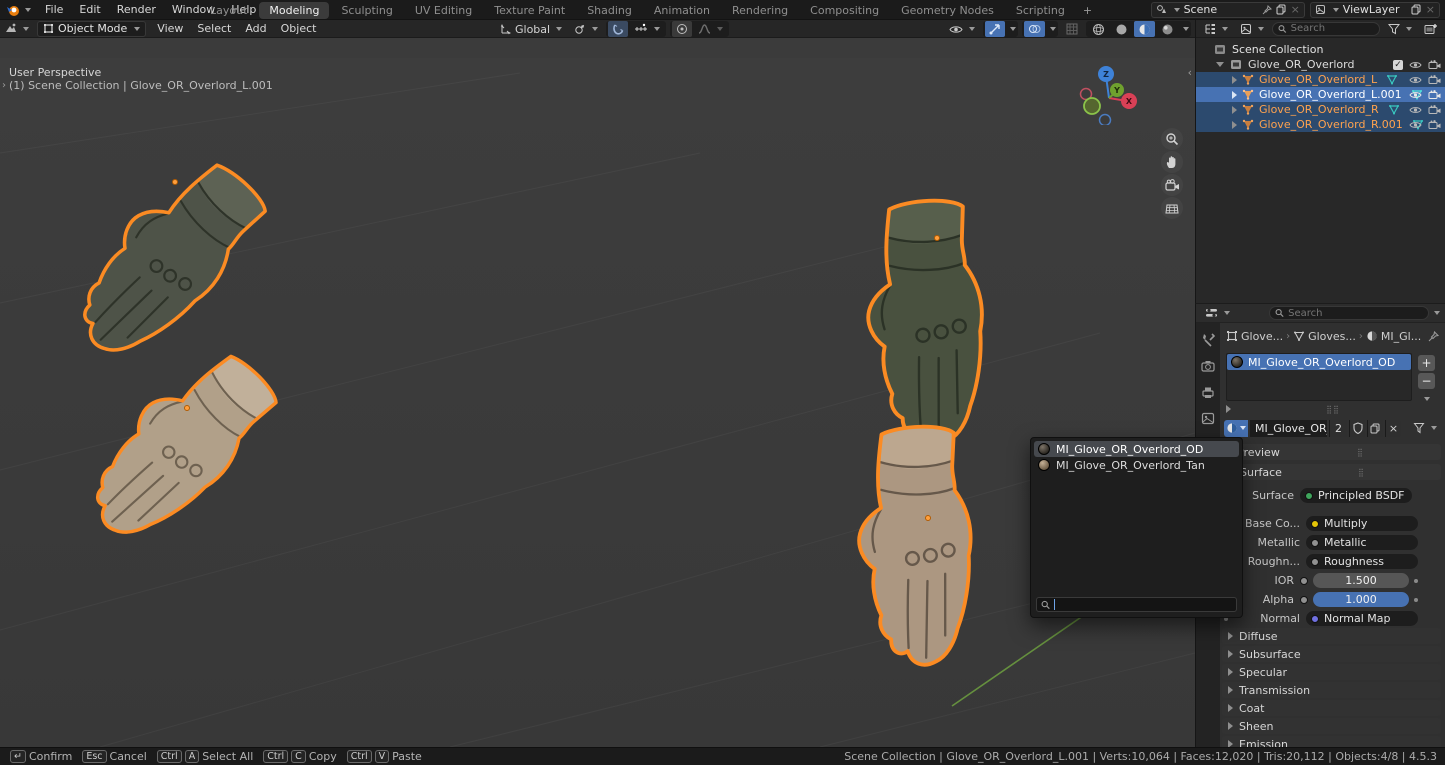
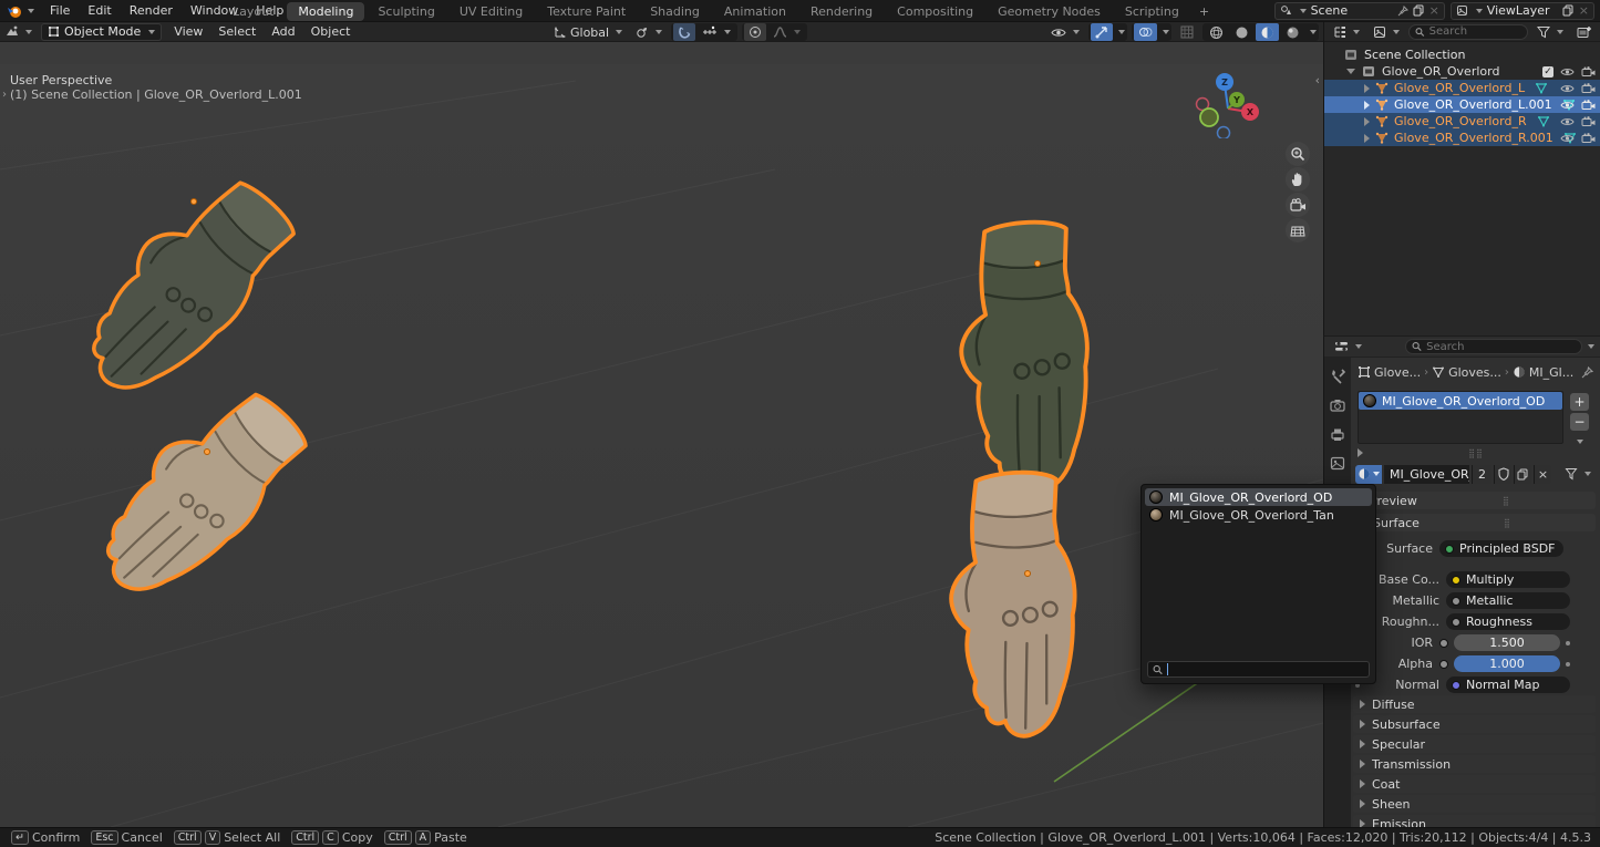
  File
  Edit
  Render
  Window
  Help
  Layout
  Modeling
  Sculpting
  UV Editing
  Texture Paint
  Shading
  Animation
  Rendering
  Compositing
  Geometry Nodes
  Scripting
  +
  Scene
  ×
  ViewLayer
  ×
  Object Mode
  View
  Select
  Add
  Object
  Global
  ›
  User Perspective
  (1) Scene Collection | Glove_OR_Overlord_L.001
  ‹
  Z
  Y
  X
  Search
  Scene Collection
  Glove_OR_Overlord
  ✓
  Glove_OR_Overlord_L
  Glove_OR_Overlord_L.001
  Glove_OR_Overlord_R
  Glove_OR_Overlord_R.001
  Search
  Glove...
  ›
  Gloves...
  ›
  MI_Gl...
  MI_Glove_OR_Overlord_OD
  +
  −
  ⣿⣿
  2
  ×
  review
  ⣿
  Surface
  ⣿
  Surface
  Principled BSDF
  Base Co...
  Multiply
  Metallic
  Metallic
  Roughn...
  Roughness
  IOR
  1.500
  Alpha
  1.000
  Normal
  Normal Map
  Diffuse
  Subsurface
  Specular
  Transmission
  Coat
  Sheen
  Emission
  MI_Glove_OR_Overlord_OD
  MI_Glove_OR_Overlord_Tan
  ↵
  Confirm
  Esc
  Cancel
  Ctrl
- A
+ V
  Select All
  Ctrl
  C
  Copy
  Ctrl
- V
+ A
  Paste
- Scene Collection | Glove_OR_Overlord_L.001 | Verts:10,064 | Faces:12,020 | Tris:20,112 | Objects:4/8 | 4.5.3
+ Scene Collection | Glove_OR_Overlord_L.001 | Verts:10,064 | Faces:12,020 | Tris:20,112 | Objects:4/4 | 4.5.3
